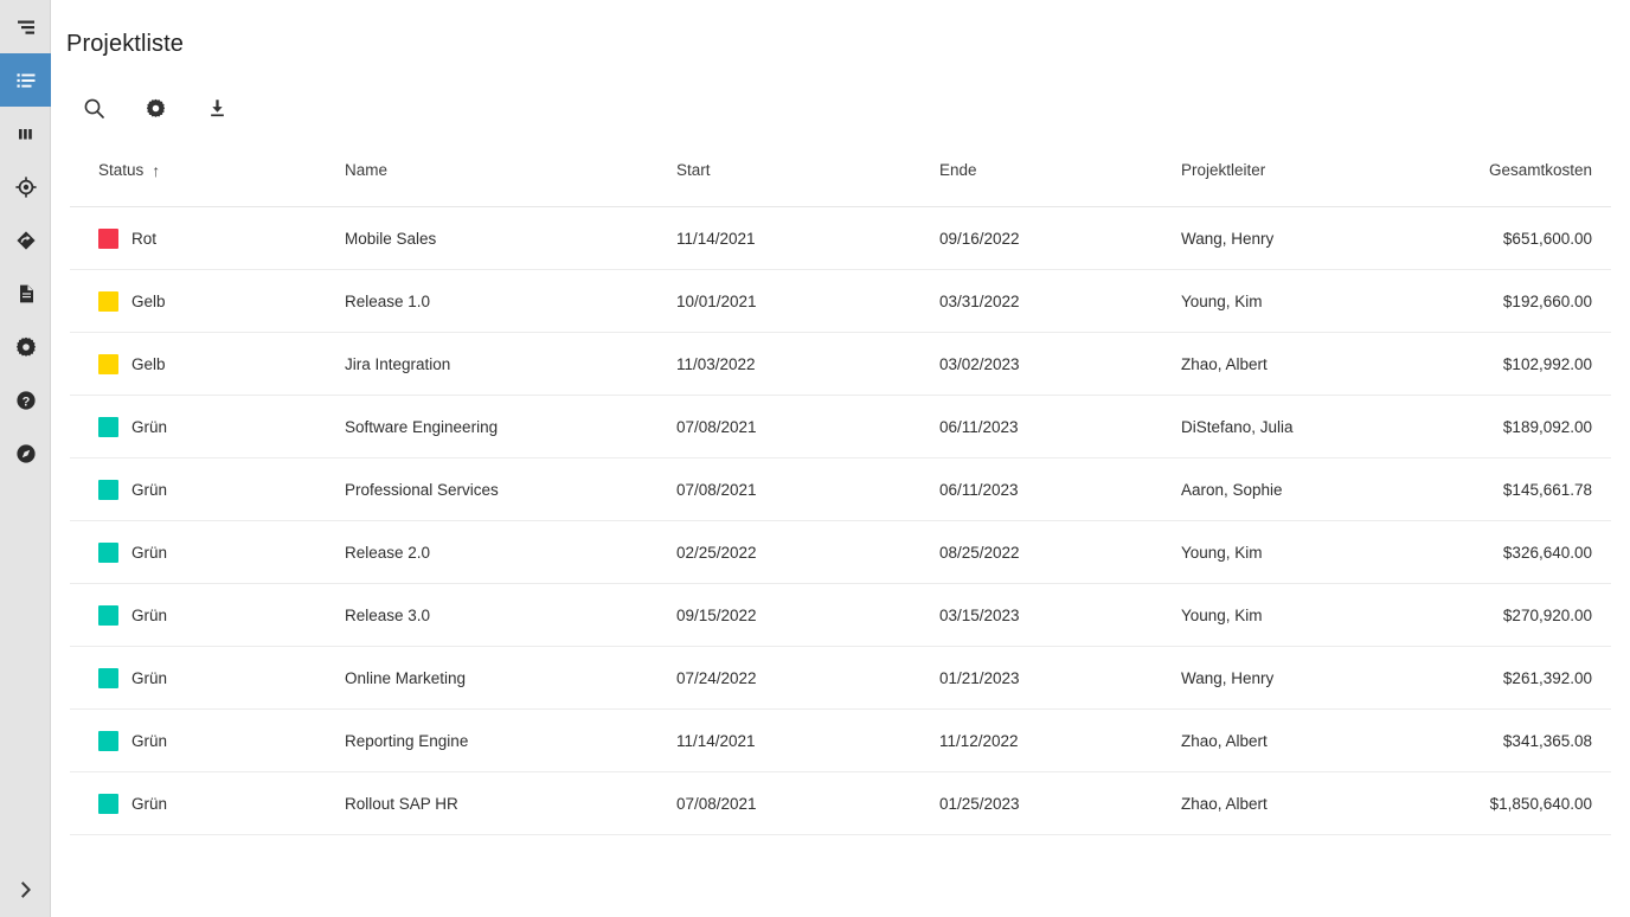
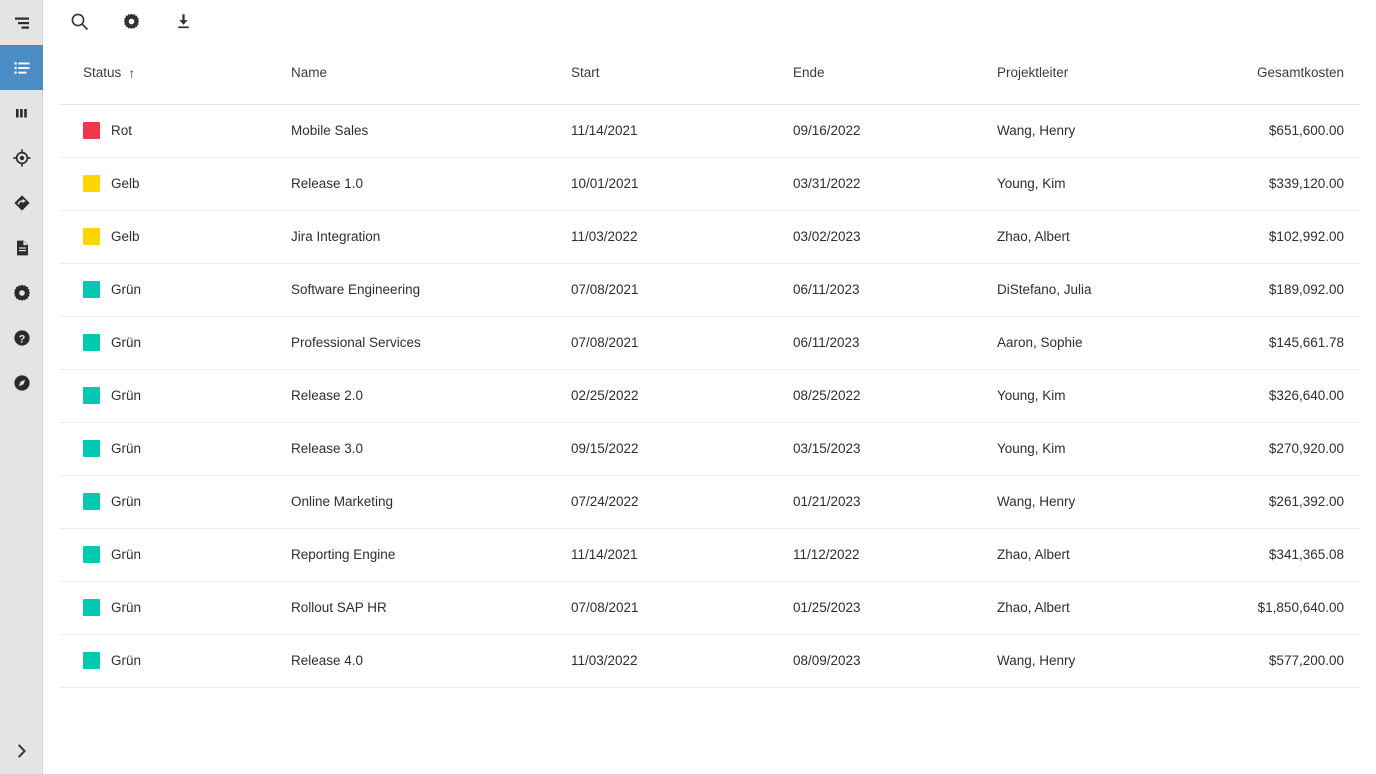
  ?
- Projektliste
  Status ↑	Name	Start	Ende	Projektleiter	Gesamtkosten
  Rot	Mobile Sales	11/14/2021	09/16/2022	Wang, Henry	$651,600.00
- Gelb	Release 1.0	10/01/2021	03/31/2022	Young, Kim	$192,660.00
+ Gelb	Release 1.0	10/01/2021	03/31/2022	Young, Kim	$339,120.00
  Gelb	Jira Integration	11/03/2022	03/02/2023	Zhao, Albert	$102,992.00
  Grün	Software Engineering	07/08/2021	06/11/2023	DiStefano, Julia	$189,092.00
  Grün	Professional Services	07/08/2021	06/11/2023	Aaron, Sophie	$145,661.78
  Grün	Release 2.0	02/25/2022	08/25/2022	Young, Kim	$326,640.00
  Grün	Release 3.0	09/15/2022	03/15/2023	Young, Kim	$270,920.00
  Grün	Online Marketing	07/24/2022	01/21/2023	Wang, Henry	$261,392.00
  Grün	Reporting Engine	11/14/2021	11/12/2022	Zhao, Albert	$341,365.08
  Grün	Rollout SAP HR	07/08/2021	01/25/2023	Zhao, Albert	$1,850,640.00
+ Grün	Release 4.0	11/03/2022	08/09/2023	Wang, Henry	$577,200.00
